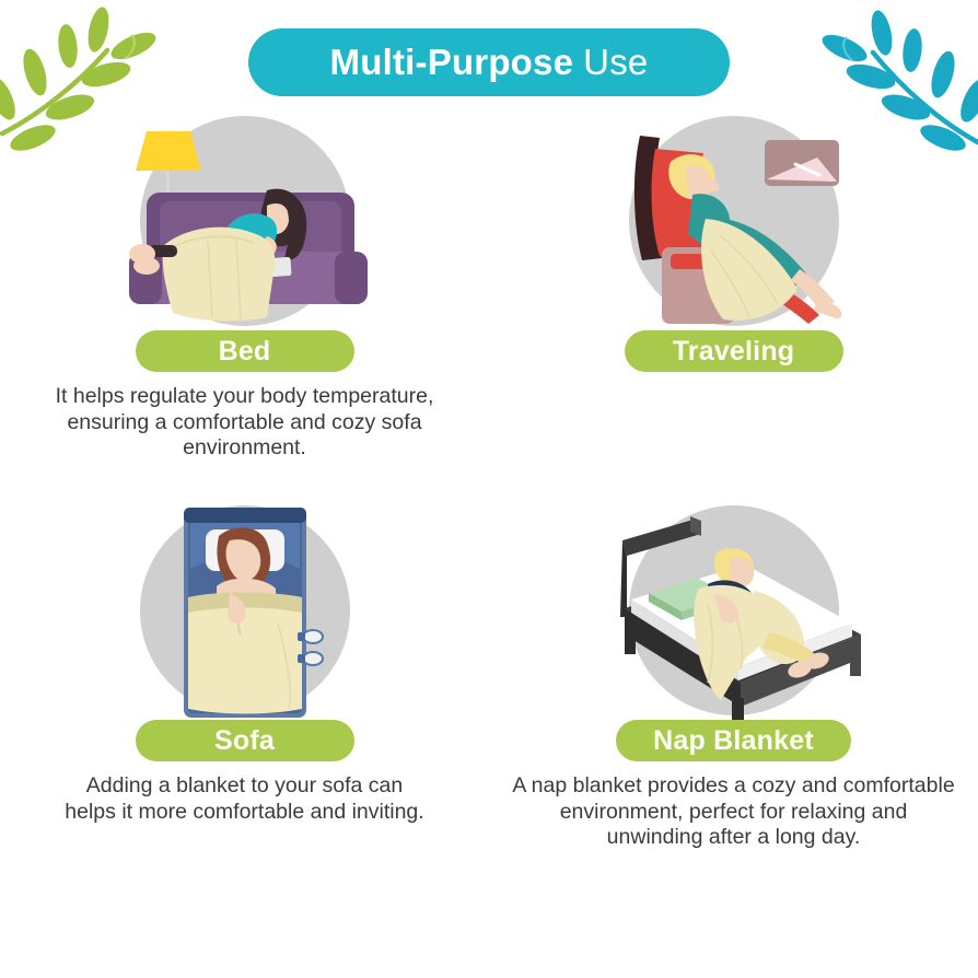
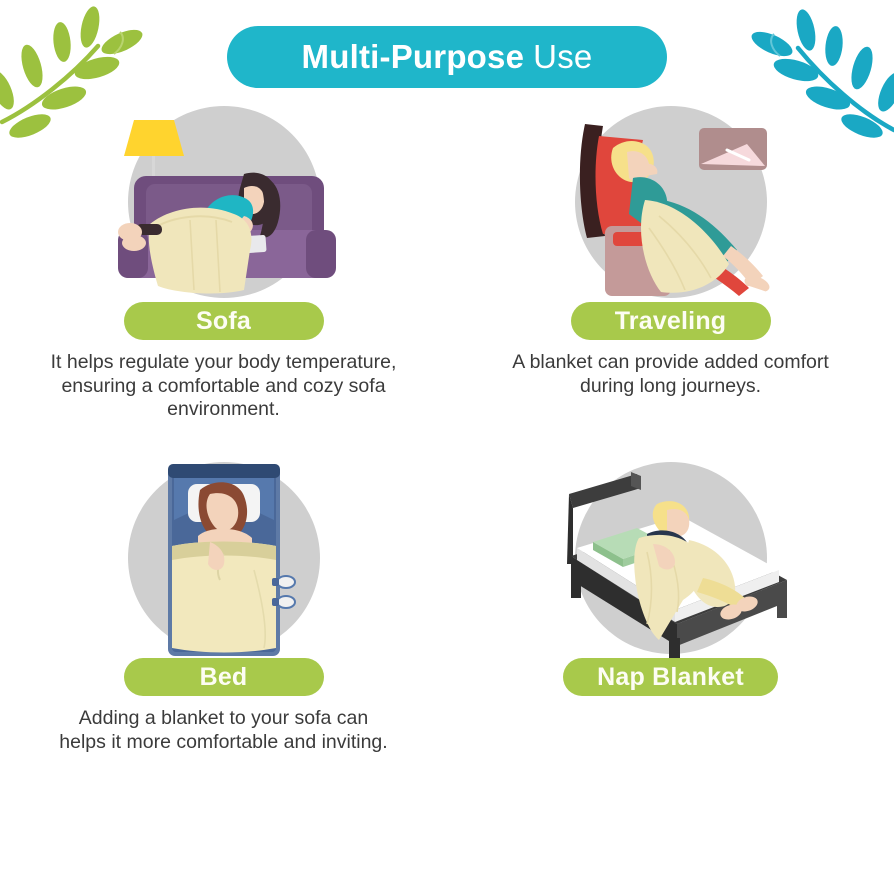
  Multi-Purpose
  Use
- Bed
+ Sofa
  It helps regulate your body temperature, ensuring a comfortable and cozy sofa environment.
  Traveling
+ A blanket can provide added comfort during long journeys.
- Sofa
+ Bed
  Adding a blanket to your sofa can helps it more comfortable and inviting.
  Nap Blanket
- A nap blanket provides a cozy and comfortable environment, perfect for relaxing and unwinding after a long day.
